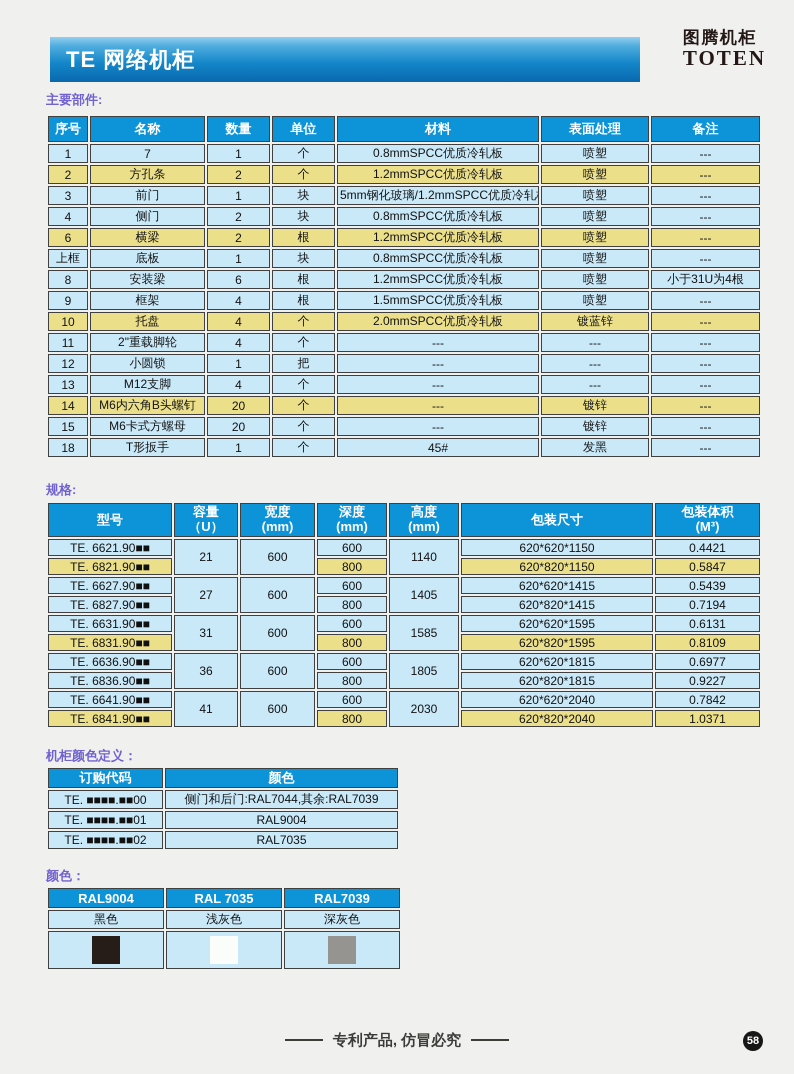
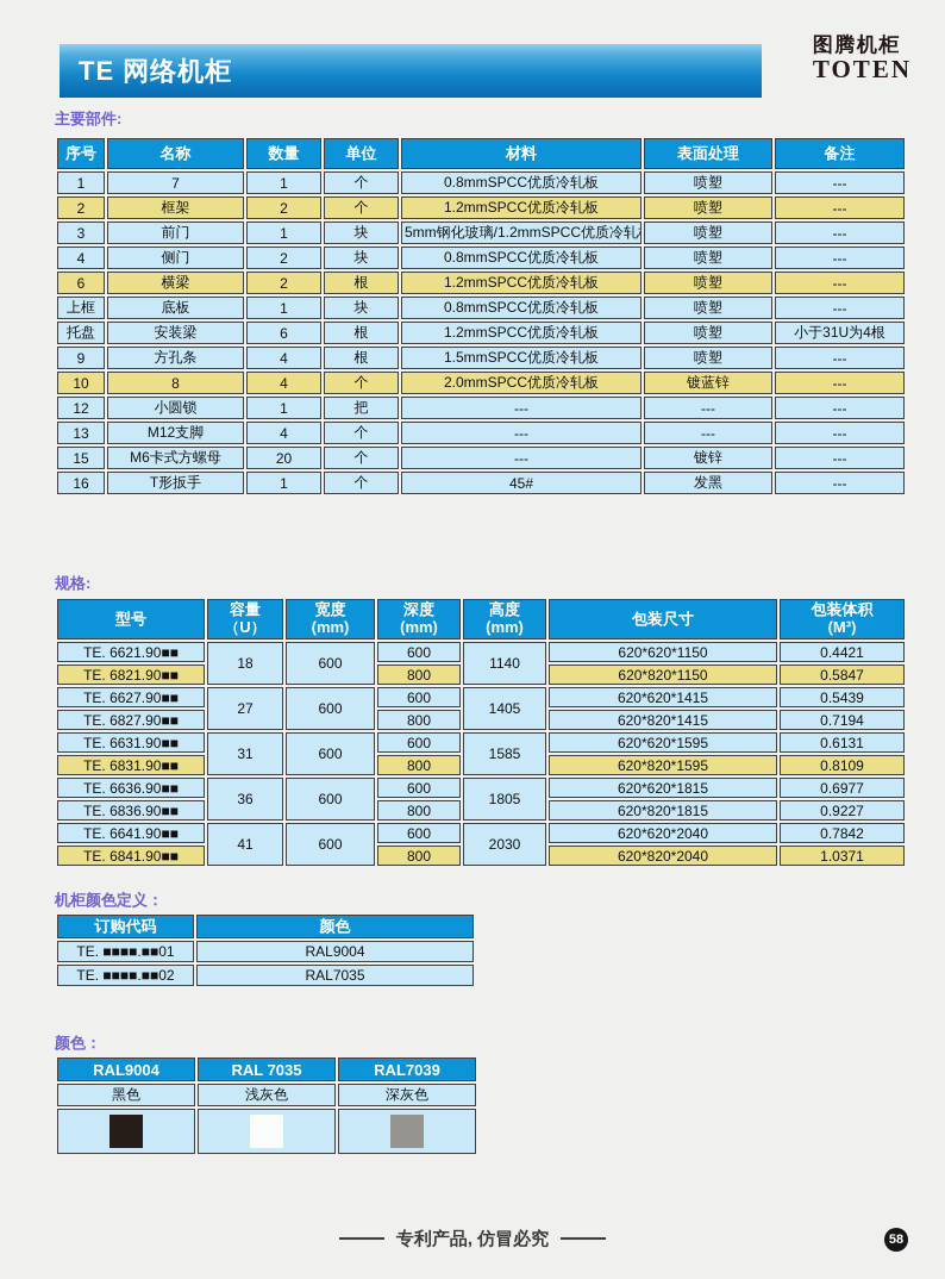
  TE 网络机柜
  图腾机柜
  TOTEN
  主要部件:
  序号	名称	数量	单位	材料	表面处理	备注
  1	7	1	个	0.8mmSPCC优质冷轧板	喷塑	---
- 2	方孔条	2	个	1.2mmSPCC优质冷轧板	喷塑	---
+ 2	框架	2	个	1.2mmSPCC优质冷轧板	喷塑	---
  3	前门	1	块	5mm钢化玻璃/1.2mmSPCC优质冷轧	喷塑	---
  4	侧门	2	块	0.8mmSPCC优质冷轧板	喷塑	---
  6	横梁	2	根	1.2mmSPCC优质冷轧板	喷塑	---
  上框	底板	1	块	0.8mmSPCC优质冷轧板	喷塑	---
- 8	安装梁	6	根	1.2mmSPCC优质冷轧板	喷塑	小于31U为4根
+ 托盘	安装梁	6	根	1.2mmSPCC优质冷轧板	喷塑	小于31U为4根
- 9	框架	4	根	1.5mmSPCC优质冷轧板	喷塑	---
+ 9	方孔条	4	根	1.5mmSPCC优质冷轧板	喷塑	---
- 10	托盘	4	个	2.0mmSPCC优质冷轧板	镀蓝锌	---
+ 10	8	4	个	2.0mmSPCC优质冷轧板	镀蓝锌	---
- 11	2"重载脚轮	4	个	---	---	---
  12	小圆锁	1	把	---	---	---
  13	M12支脚	4	个	---	---	---
- 14	M6内六角B头螺钉	20	个	---	镀锌	---
  15	M6卡式方螺母	20	个	---	镀锌	---
- 18	T形扳手	1	个	45#	发黑	---
+ 16	T形扳手	1	个	45#	发黑	---
  规格:
  型号	容量（U）	宽度(mm)	深度(mm)	高度(mm)	包装尺寸	包装体积(M³)
- TE. 6621.90■■	21	600	600	1140	620*620*1150	0.4421
+ TE. 6621.90■■	18	600	600	1140	620*620*1150	0.4421
  TE. 6821.90■■	800	620*820*1150	0.5847
  TE. 6627.90■■	27	600	600	1405	620*620*1415	0.5439
  TE. 6827.90■■	800	620*820*1415	0.7194
  TE. 6631.90■■	31	600	600	1585	620*620*1595	0.6131
  TE. 6831.90■■	800	620*820*1595	0.8109
  TE. 6636.90■■	36	600	600	1805	620*620*1815	0.6977
  TE. 6836.90■■	800	620*820*1815	0.9227
  TE. 6641.90■■	41	600	600	2030	620*620*2040	0.7842
  TE. 6841.90■■	800	620*820*2040	1.0371
  机柜颜色定义：
  订购代码	颜色
- TE. ■■■■.■■00	侧门和后门:RAL7044,其余:RAL7039
  TE. ■■■■.■■01	RAL9004
  TE. ■■■■.■■02	RAL7035
  颜色：
  RAL9004	RAL 7035	RAL7039
  黑色	浅灰色	深灰色
  专利产品, 仿冒必究
  58
